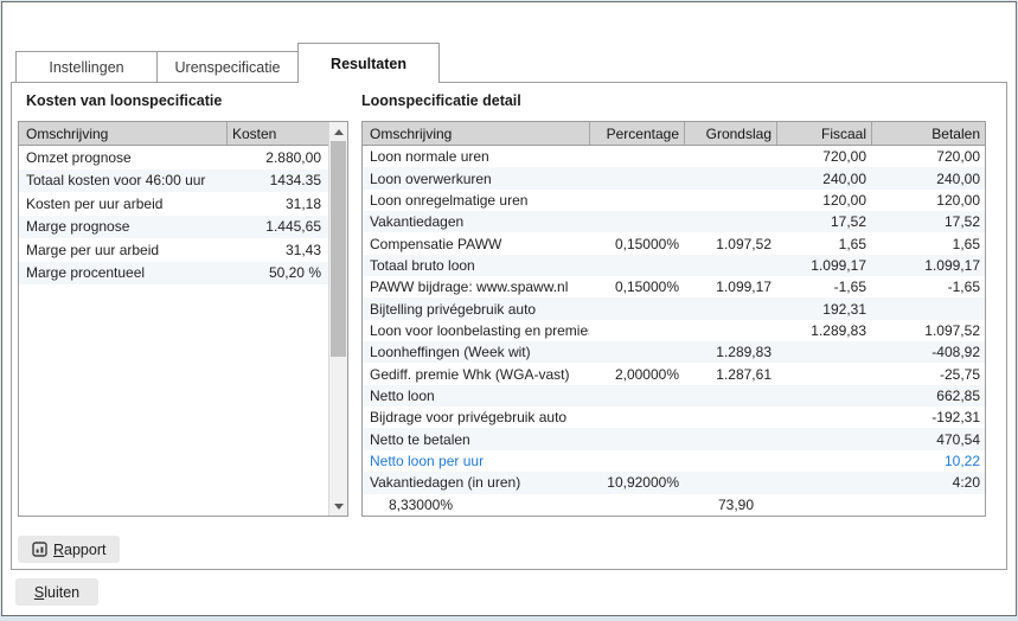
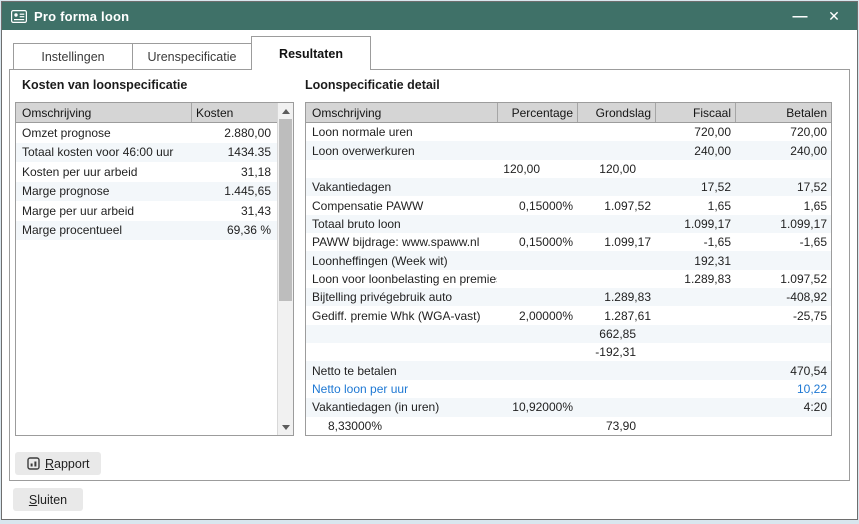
+ Pro forma loon
+ —
+ ✕
  Instellingen
  Urenspecificatie
  Resultaten
  Kosten van loonspecificatie
  Loonspecificatie detail
  Omschrijving
  Kosten
  Omzet prognose
  2.880,00
  Totaal kosten voor 46:00 uur
  1434.35
  Kosten per uur arbeid
  31,18
  Marge prognose
  1.445,65
  Marge per uur arbeid
  31,43
  Marge procentueel
- 50,20 %
+ 69,36 %
  Omschrijving
  Percentage
  Grondslag
  Fiscaal
  Betalen
  Loon normale uren
  720,00
  720,00
  Loon overwerkuren
  240,00
  240,00
- Loon onregelmatige uren
  120,00
  120,00
  Vakantiedagen
  17,52
  17,52
  Compensatie PAWW
  0,15000%
  1.097,52
  1,65
  1,65
  Totaal bruto loon
  1.099,17
  1.099,17
  PAWW bijdrage: www.spaww.nl
  0,15000%
  1.099,17
  -1,65
  -1,65
- Bijtelling privégebruik auto
+ Loonheffingen (Week wit)
  192,31
  Loon voor loonbelasting en premie
  1.289,83
  1.097,52
- Loonheffingen (Week wit)
+ Bijtelling privégebruik auto
  1.289,83
  -408,92
  Gediff. premie Whk (WGA-vast)
  2,00000%
  1.287,61
  -25,75
- Netto loon
  662,85
- Bijdrage voor privégebruik auto
  -192,31
  Netto te betalen
  470,54
  Netto loon per uur
  10,22
  Vakantiedagen (in uren)
  10,92000%
  4:20
  8,33000%
  73,90
  Rapport
  Sluiten
